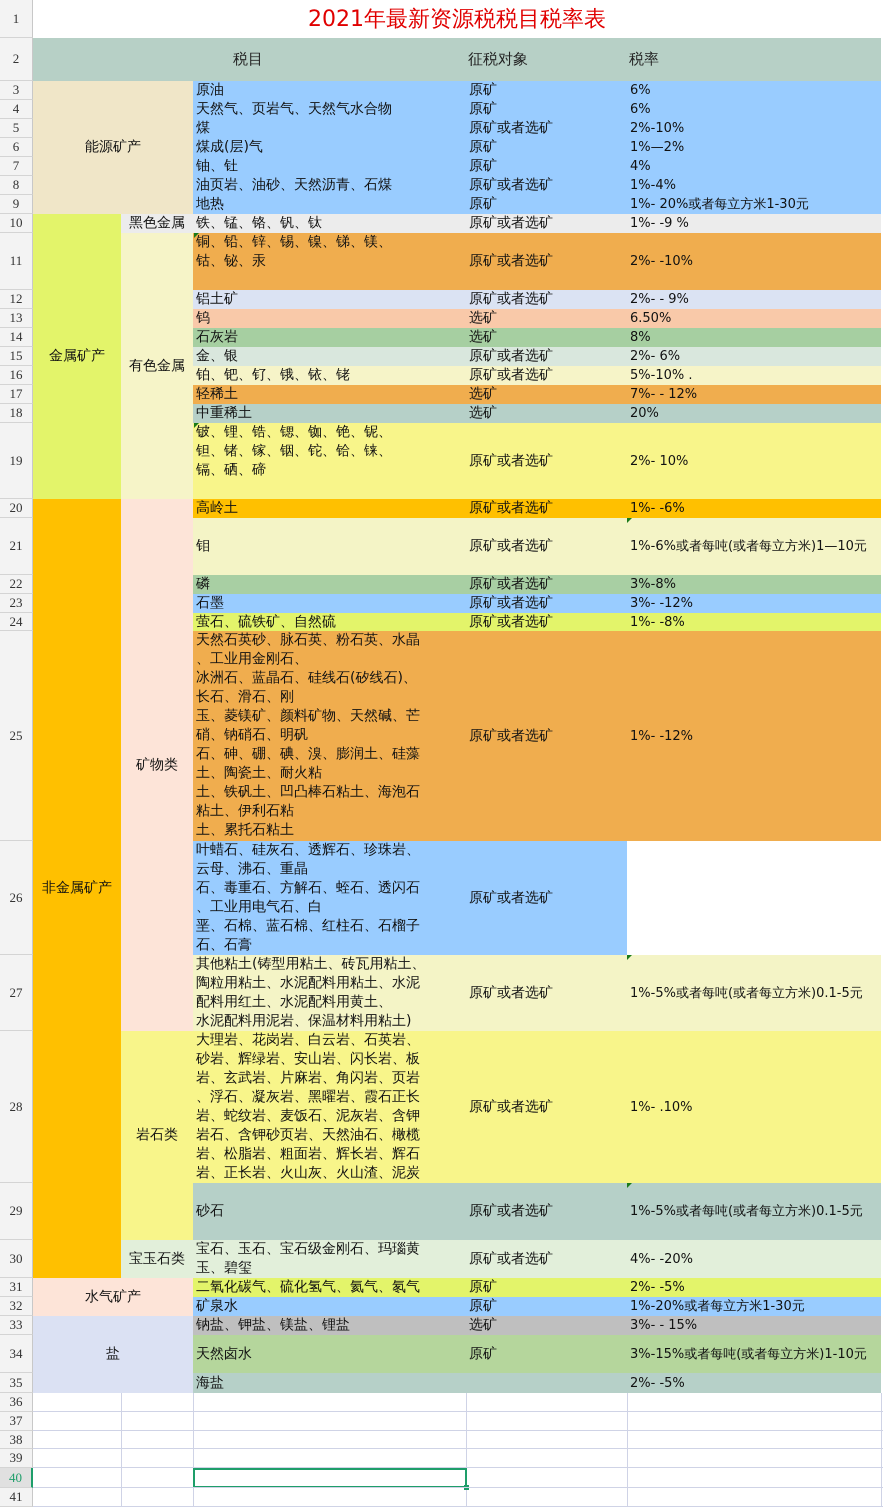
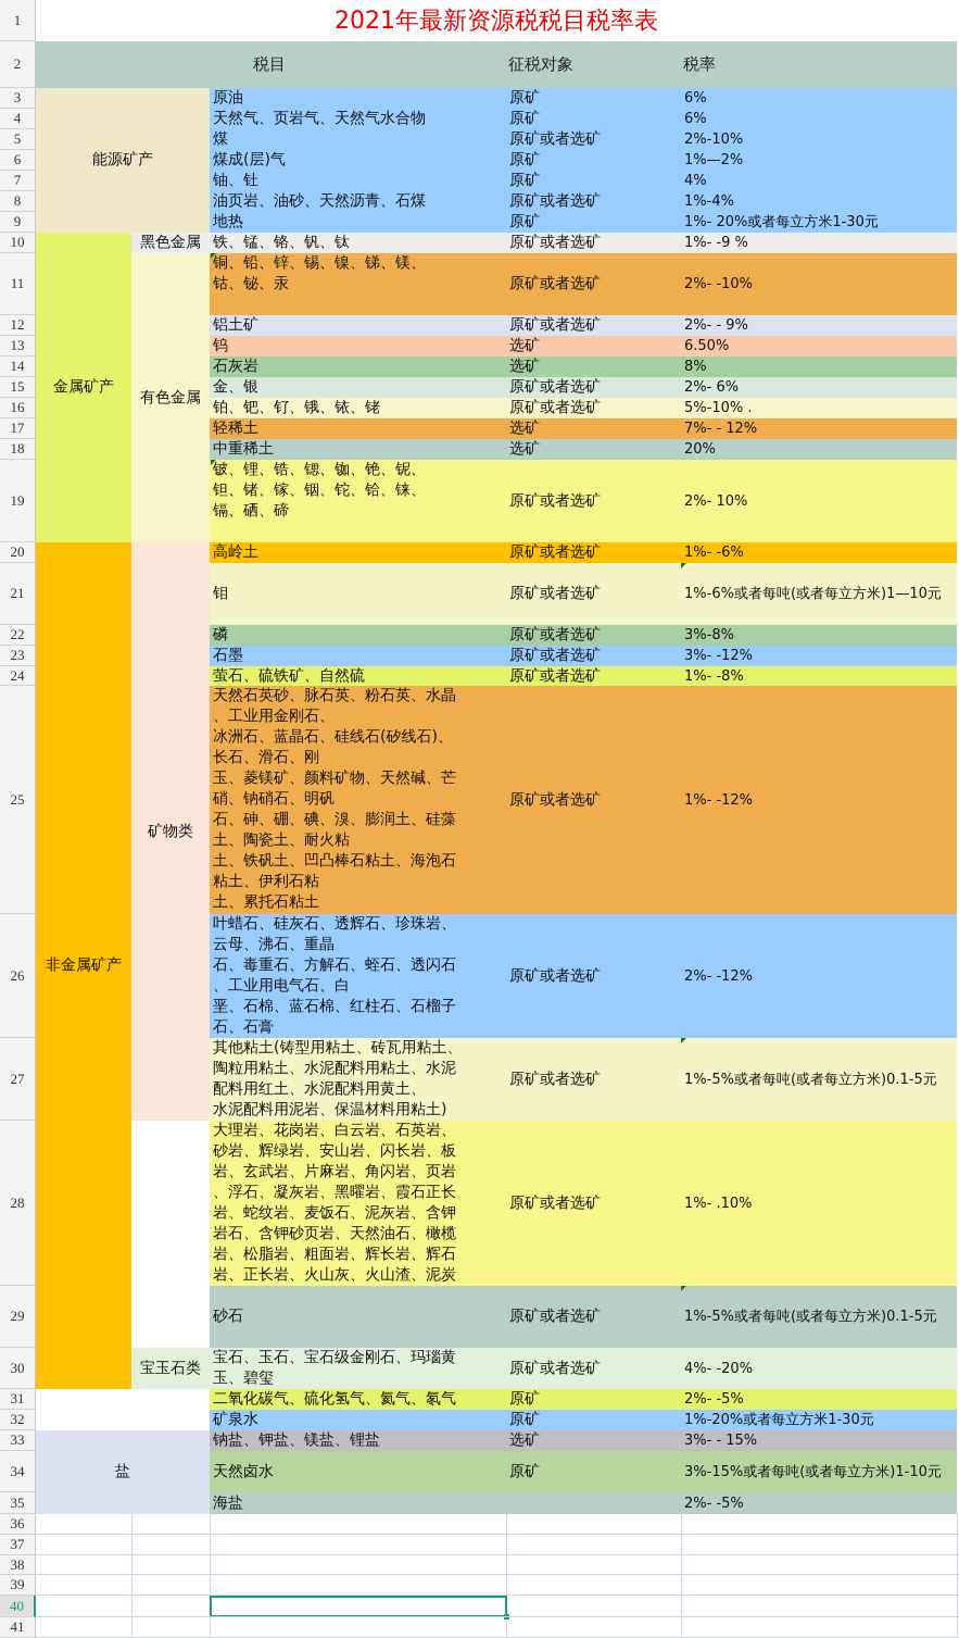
  2021年最新资源税税目税率表
  税目
  征税对象
  税率
  能源矿产
  金属矿产
  黑色金属
  有色金属
  非金属矿产
  矿物类
- 岩石类
  宝玉石类
- 水气矿产
  盐
  原油
  原矿
  6%
  天然气、页岩气、天然气水合物
  原矿
  6%
  煤
  原矿或者选矿
  2%-10%
  煤成(层)气
  原矿
  1%—2%
  铀、钍
  原矿
  4%
  油页岩、油砂、天然沥青、石煤
  原矿或者选矿
  1%-4%
  地热
  原矿
  1%- 20%或者每立方米1-30元
  铁、锰、铬、钒、钛
  原矿或者选矿
  1%- -9 %
  铜、铅、锌、锡、镍、锑、镁、
  钴、铋、汞
  原矿或者选矿
  2%- -10%
  铝土矿
  原矿或者选矿
  2%- - 9%
  钨
  选矿
  6.50%
  石灰岩
  选矿
  8%
  金、银
  原矿或者选矿
  2%- 6%
  铂、钯、钌、锇、铱、铑
  原矿或者选矿
  5%-10% .
  轻稀土
  选矿
  7%- - 12%
  中重稀土
  选矿
  20%
  铍、锂、锆、锶、铷、铯、铌、
  钽、锗、镓、铟、铊、铪、铼、
  镉、硒、碲
  原矿或者选矿
  2%- 10%
  高岭土
  原矿或者选矿
  1%- -6%
  钼
  原矿或者选矿
  1%-6%或者每吨(或者每立方米)1—10元
  磷
  原矿或者选矿
  3%-8%
  石墨
  原矿或者选矿
  3%- -12%
  萤石、硫铁矿、自然硫
  原矿或者选矿
  1%- -8%
  天然石英砂、脉石英、粉石英、水晶
  、工业用金刚石、
  冰洲石、蓝晶石、硅线石(矽线石)、
  长石、滑石、刚
  玉、菱镁矿、颜料矿物、天然碱、芒
  硝、钠硝石、明矾
  石、砷、硼、碘、溴、膨润土、硅藻
  土、陶瓷土、耐火粘
  土、铁矾土、凹凸棒石粘土、海泡石
  粘土、伊利石粘
  土、累托石粘土
  原矿或者选矿
  1%- -12%
  叶蜡石、硅灰石、透辉石、珍珠岩、
  云母、沸石、重晶
  石、毒重石、方解石、蛭石、透闪石
  、工业用电气石、白
  垩、石棉、蓝石棉、红柱石、石榴子
  石、石膏
  原矿或者选矿
+ 2%- -12%
  其他粘土(铸型用粘土、砖瓦用粘土、
  陶粒用粘土、水泥配料用粘土、水泥
  配料用红土、水泥配料用黄土、
  水泥配料用泥岩、保温材料用粘土)
  原矿或者选矿
  1%-5%或者每吨(或者每立方米)0.1-5元
  大理岩、花岗岩、白云岩、石英岩、
  砂岩、辉绿岩、安山岩、闪长岩、板
  岩、玄武岩、片麻岩、角闪岩、页岩
  、浮石、凝灰岩、黑曜岩、霞石正长
  岩、蛇纹岩、麦饭石、泥灰岩、含钾
  岩石、含钾砂页岩、天然油石、橄榄
  岩、松脂岩、粗面岩、辉长岩、辉石
  岩、正长岩、火山灰、火山渣、泥炭
  原矿或者选矿
  1%- .10%
  砂石
  原矿或者选矿
  1%-5%或者每吨(或者每立方米)0.1-5元
  宝石、玉石、宝石级金刚石、玛瑙黄
  玉、碧玺
  原矿或者选矿
  4%- -20%
  二氧化碳气、硫化氢气、氦气、氡气
  原矿
  2%- -5%
  矿泉水
  原矿
  1%-20%或者每立方米1-30元
  钠盐、钾盐、镁盐、锂盐
  选矿
  3%- - 15%
  天然卤水
  原矿
  3%-15%或者每吨(或者每立方米)1-10元
  海盐
  2%- -5%
  1
  2
  3
  4
  5
  6
  7
  8
  9
  10
  11
  12
  13
  14
  15
  16
  17
  18
  19
  20
  21
  22
  23
  24
  25
  26
  27
  28
  29
  30
  31
  32
  33
  34
  35
  36
  37
  38
  39
  40
  41
